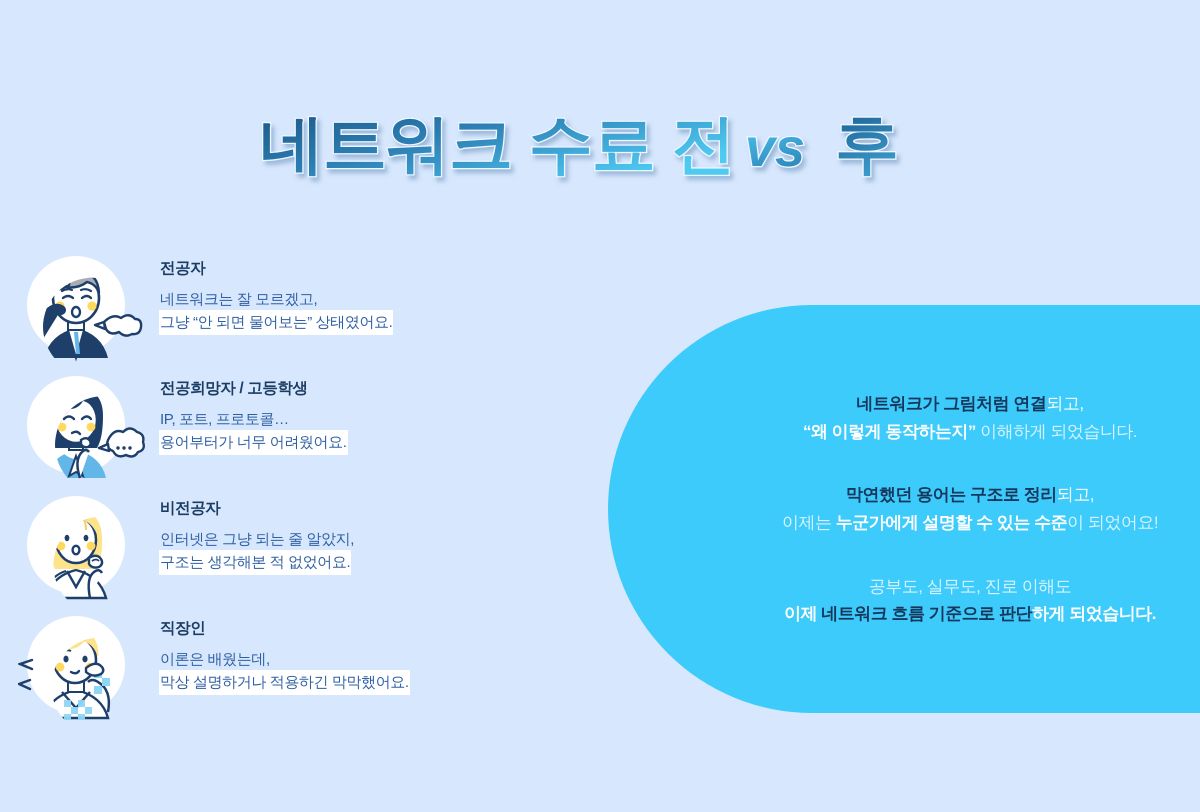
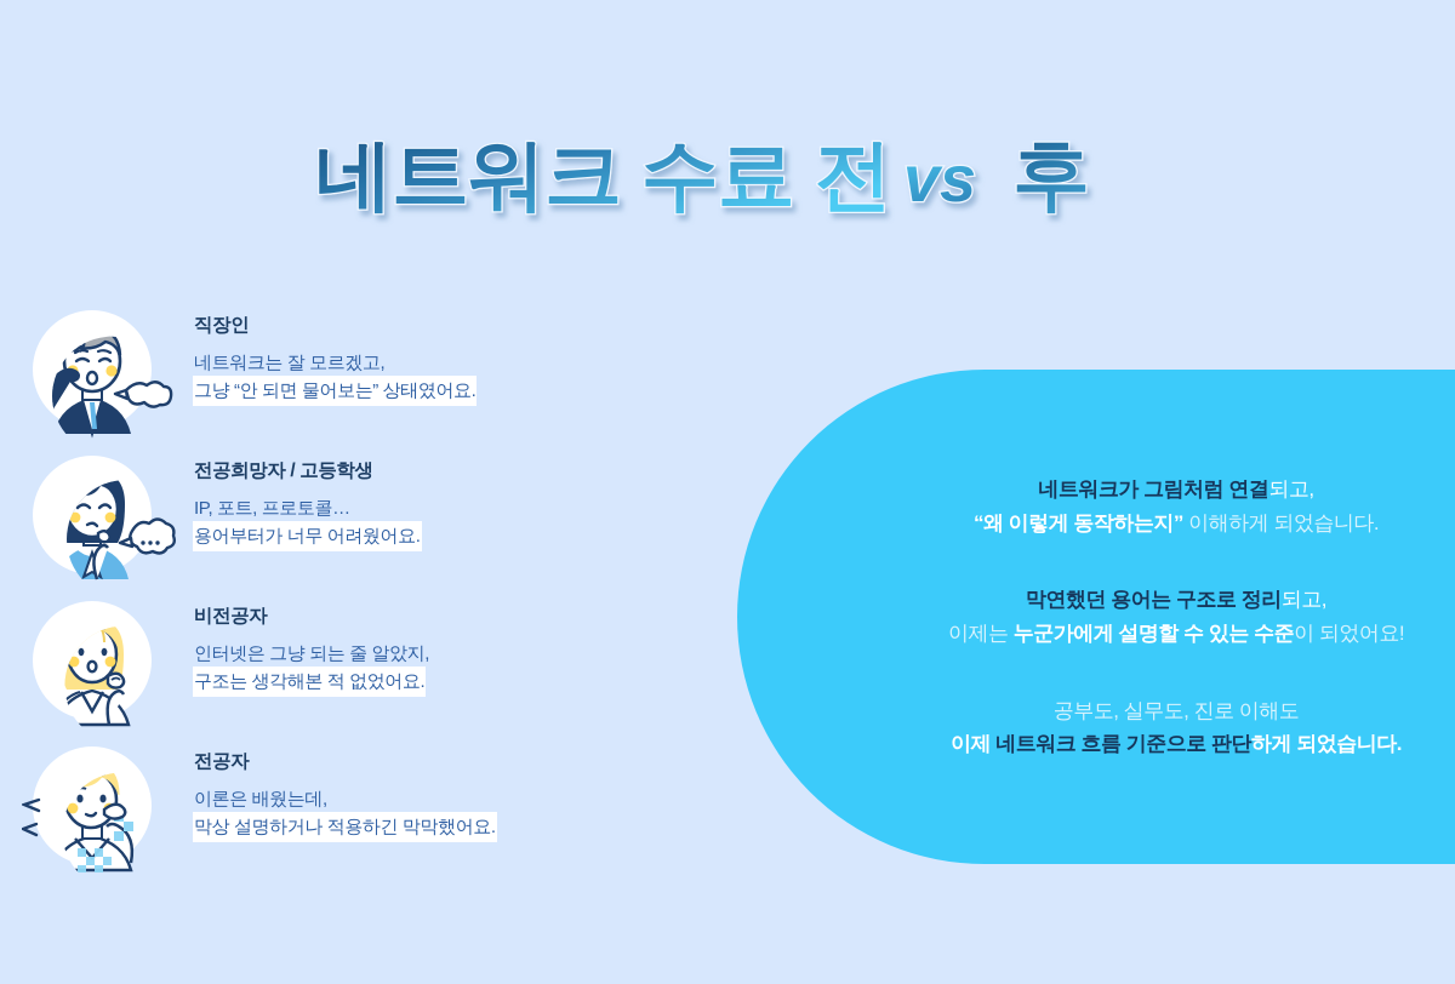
  네트워크 수료 전
  vs
  후
- 전공자
+ 직장인
  네트워크는 잘 모르겠고,
  그냥 “안 되면 물어보는” 상태였어요.
  전공희망자 / 고등학생
  IP, 포트, 프로토콜…
  용어부터가 너무 어려웠어요.
  비전공자
  인터넷은 그냥 되는 줄 알았지,
  구조는 생각해본 적 없었어요.
- 직장인
+ 전공자
  이론은 배웠는데,
  막상 설명하거나 적용하긴 막막했어요.
  네트워크가 그림처럼 연결되고,
  “왜 이렇게 동작하는지” 이해하게 되었습니다.
  막연했던 용어는 구조로 정리되고,
  이제는 누군가에게 설명할 수 있는 수준이 되었어요!
  공부도, 실무도, 진로 이해도
  이제 네트워크 흐름 기준으로 판단하게 되었습니다.
